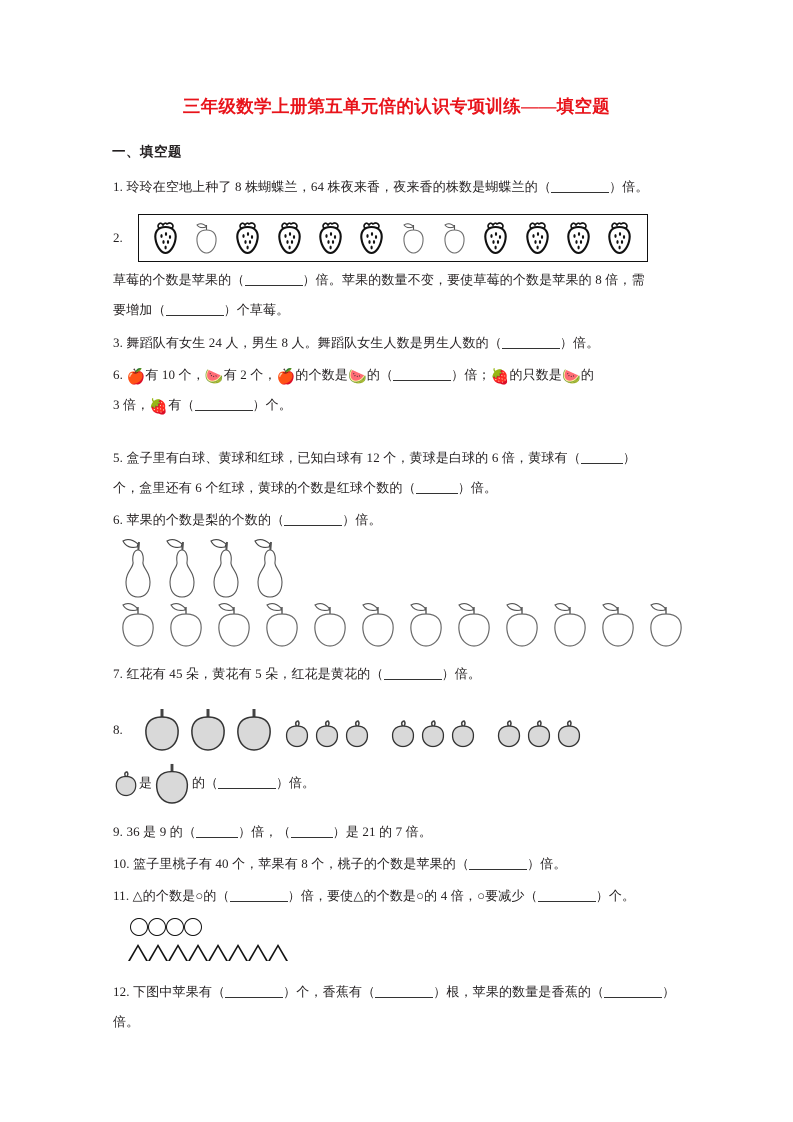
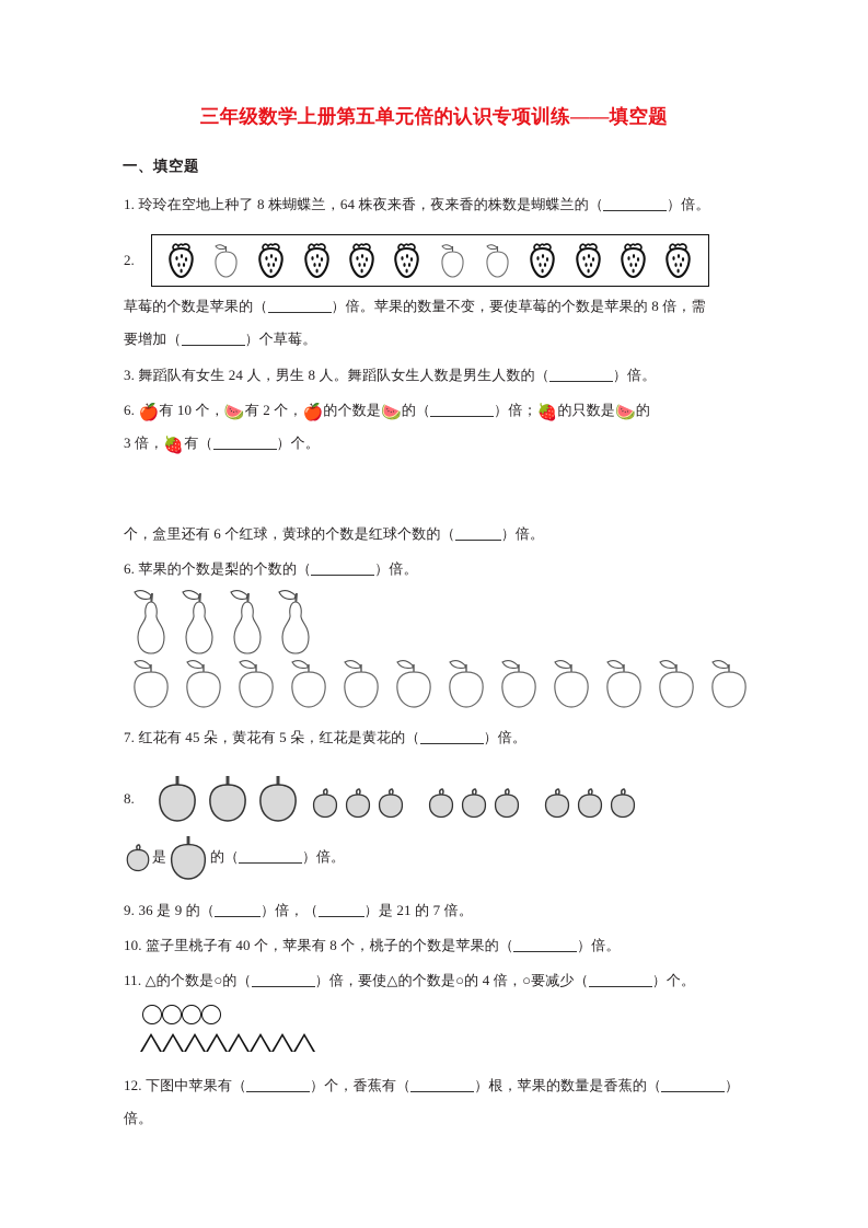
  三年级数学上册第五单元倍的认识专项训练——填空题
  一、填空题
  1. 玲玲在空地上种了 8 株蝴蝶兰，64 株夜来香，夜来香的株数是蝴蝶兰的（ ）倍。
  2.
  草莓的个数是苹果的（ ）倍。苹果的数量不变，要使草莓的个数是苹果的 8 倍，需
  要增加（ ）个草莓。
  3. 舞蹈队有女生 24 人，男生 8 人。舞蹈队女生人数是男生人数的（ ）倍。
  6. 🍎有 10 个，🍉有 2 个，🍎的个数是🍉的（ ）倍；🍓的只数是🍉的
  3 倍，🍓有（ ）个。
- 5. 盒子里有白球、黄球和红球，已知白球有 12 个，黄球是白球的 6 倍，黄球有（ ）
  个，盒里还有 6 个红球，黄球的个数是红球个数的（ ）倍。
  6. 苹果的个数是梨的个数的（ ）倍。
  7. 红花有 45 朵，黄花有 5 朵，红花是黄花的（ ）倍。
  8.
  是
  的（
  ）倍。
  9. 36 是 9 的（ ）倍，（ ）是 21 的 7 倍。
  10. 篮子里桃子有 40 个，苹果有 8 个，桃子的个数是苹果的（ ）倍。
  11. △的个数是○的（ ）倍，要使△的个数是○的 4 倍，○要减少（ ）个。
  12. 下图中苹果有（ ）个，香蕉有（ ）根，苹果的数量是香蕉的（ ）
  倍。
